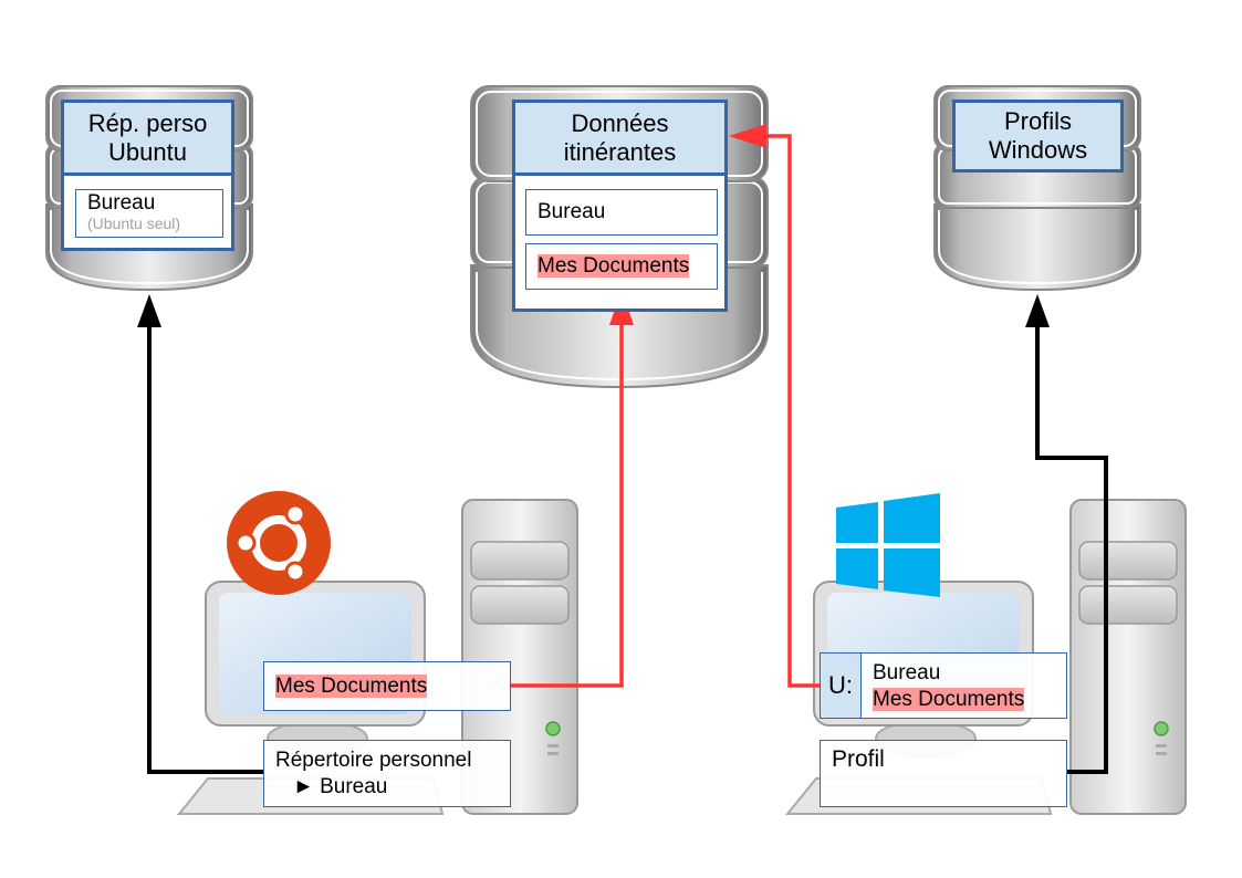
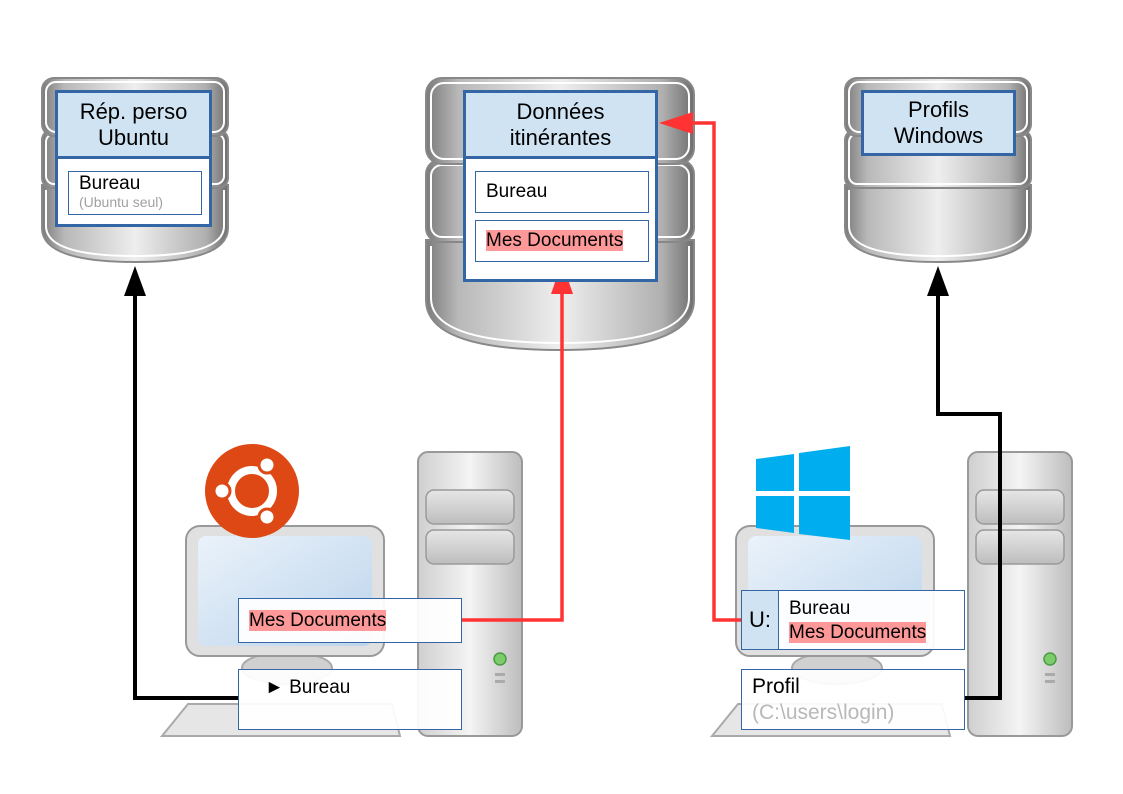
  Rép. perso
  Ubuntu
  Bureau
  (Ubuntu seul)
  Données
  itinérantes
  Bureau
  Mes Documents
  Profils
  Windows
  Mes Documents
- Répertoire personnel
  ► Bureau
  U:
  Bureau
  Mes Documents
  Profil
+ (C:\users\login)
